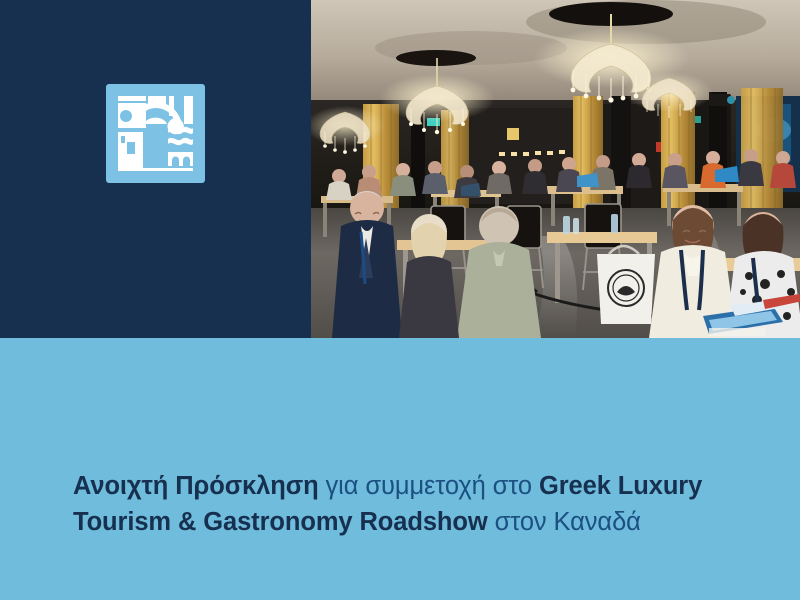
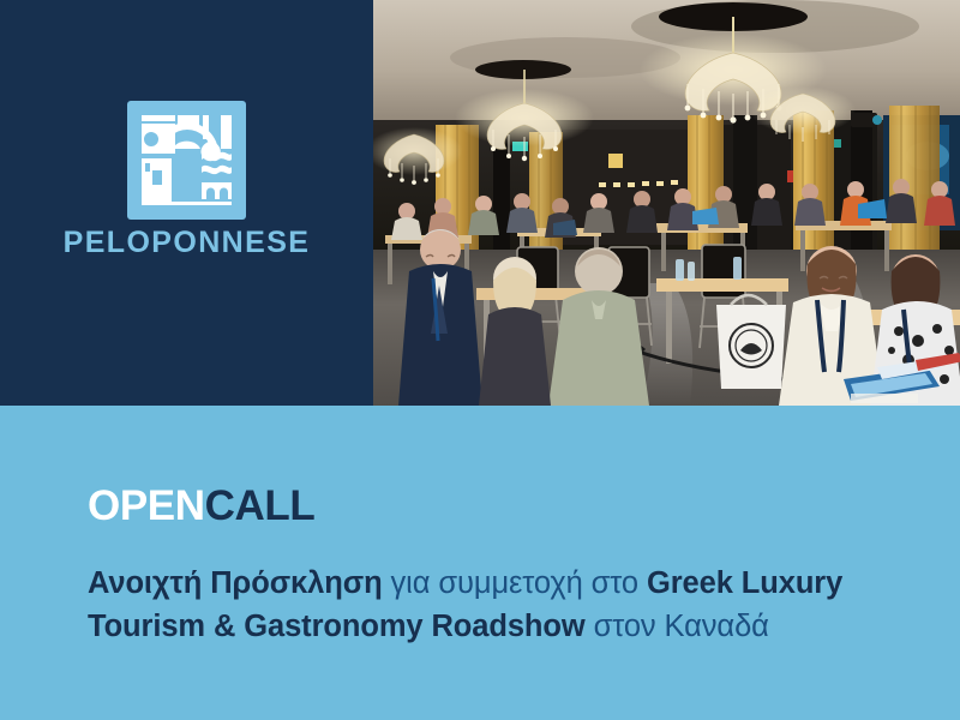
+ PELOPONNESE
+ OPENCALL
  Ανοιχτή Πρόσκληση για συμμετοχή στο Greek Luxury Tourism & Gastronomy Roadshow στον Καναδά
